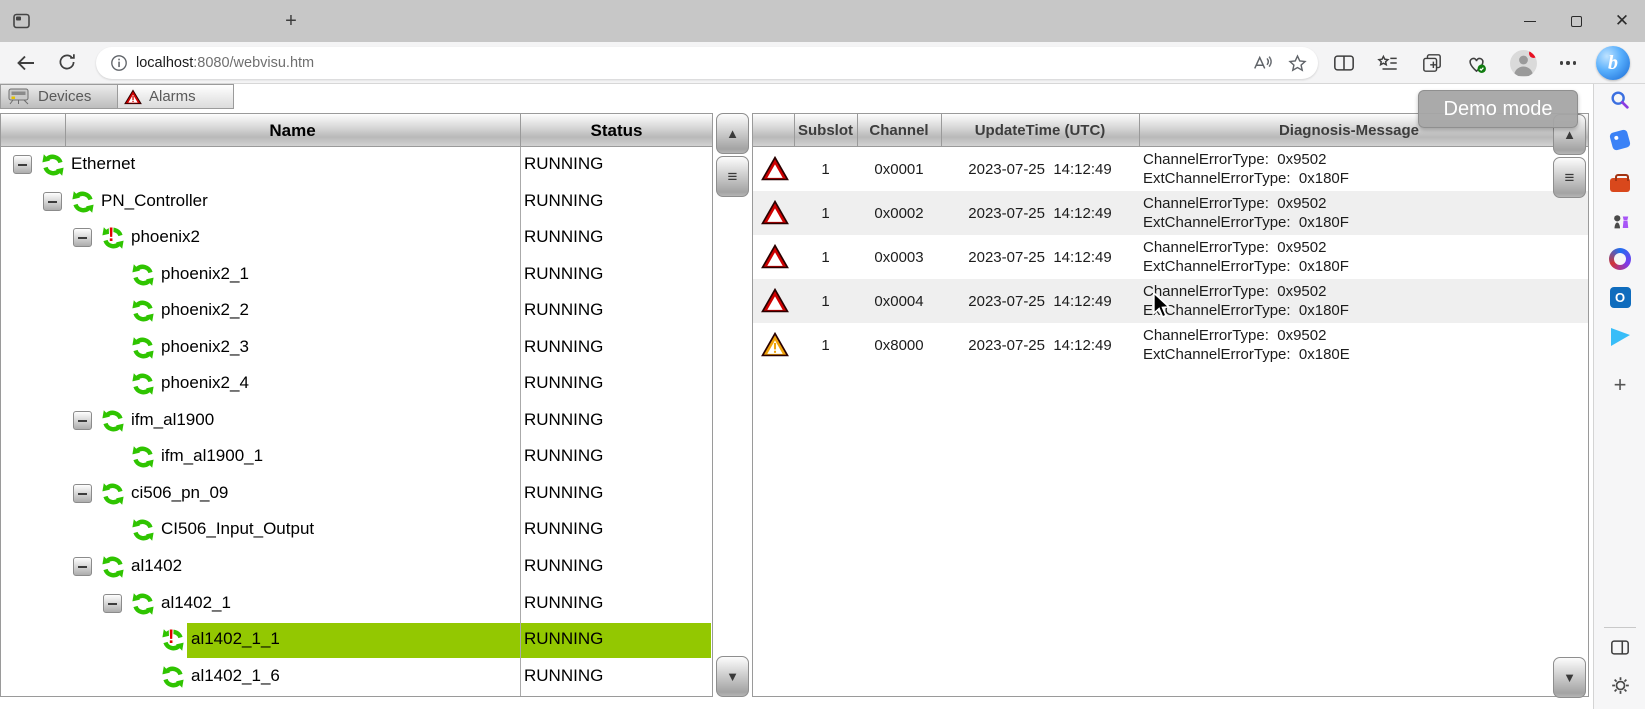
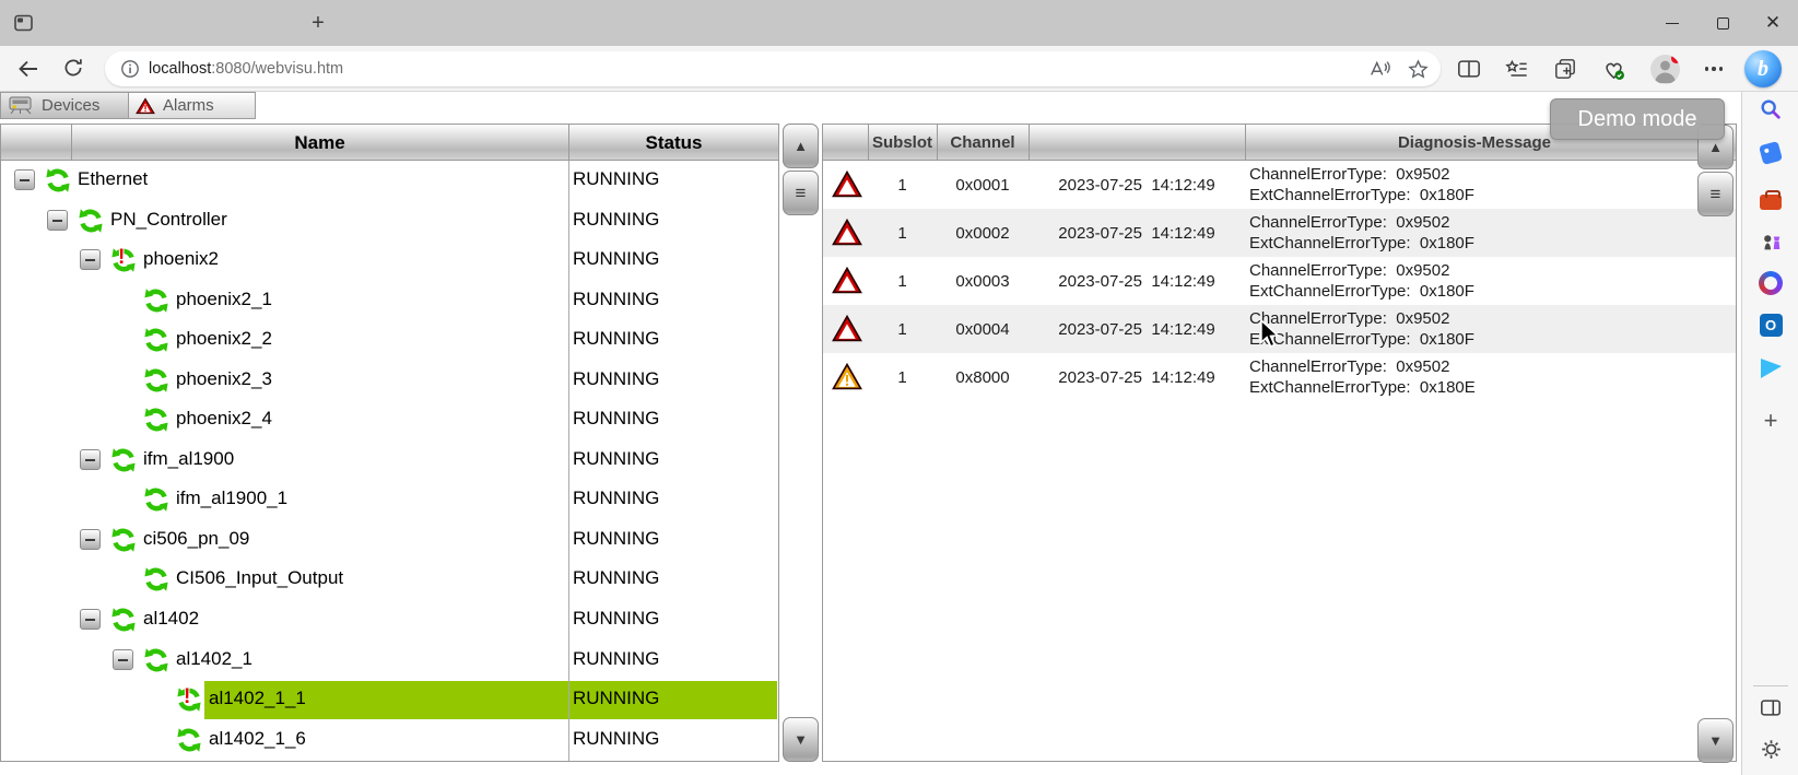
  +
  ✕
  localhost:8080/webvisu.htm
  b
  Devices
  Alarms
  Name
  Status
  Ethernet
  RUNNING
  PN_Controller
  RUNNING
  !
  phoenix2
  RUNNING
  phoenix2_1
  RUNNING
  phoenix2_2
  RUNNING
  phoenix2_3
  RUNNING
  phoenix2_4
  RUNNING
  ifm_al1900
  RUNNING
  ifm_al1900_1
  RUNNING
  ci506_pn_09
  RUNNING
  CI506_Input_Output
  RUNNING
  al1402
  RUNNING
  al1402_1
  RUNNING
  !
  al1402_1_1
  RUNNING
  al1402_1_6
  RUNNING
  ▲
  ≡
  ▼
  Subslot
  Channel
- UpdateTime (UTC)
  Diagnosis-Message
  1
  0x0001
  2023-07-25 14:12:49
  ChannelErrorType: 0x9502
  ExtChannelErrorType: 0x180F
  1
  0x0002
  2023-07-25 14:12:49
  ChannelErrorType: 0x9502
  ExtChannelErrorType: 0x180F
  1
  0x0003
  2023-07-25 14:12:49
  ChannelErrorType: 0x9502
  ExtChannelErrorType: 0x180F
  1
  0x0004
  2023-07-25 14:12:49
  ChannelErrorType: 0x9502
  EChannelErrorType: 0x180F
  1
  0x8000
  2023-07-25 14:12:49
  ChannelErrorType: 0x9502
  ExtChannelErrorType: 0x180E
  ▲
  ≡
  ▼
  Demo mode
  O
  +
